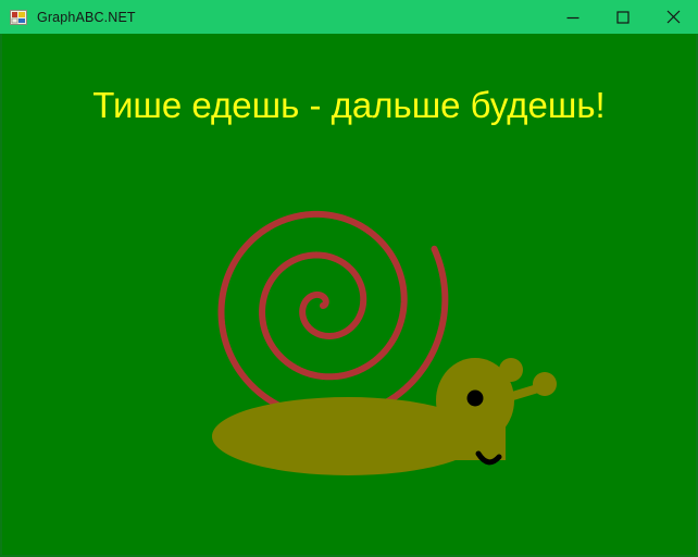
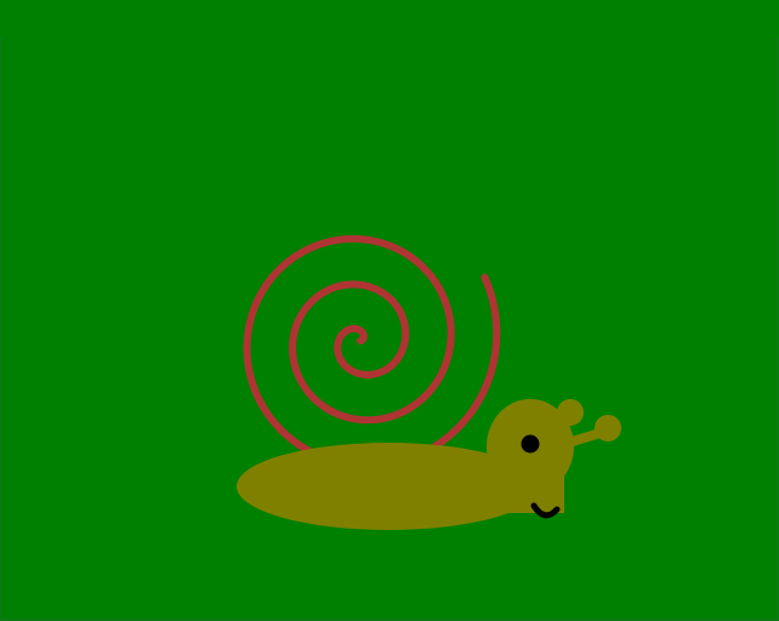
- GraphABC.NET
- Тише едешь - дальше будешь!
